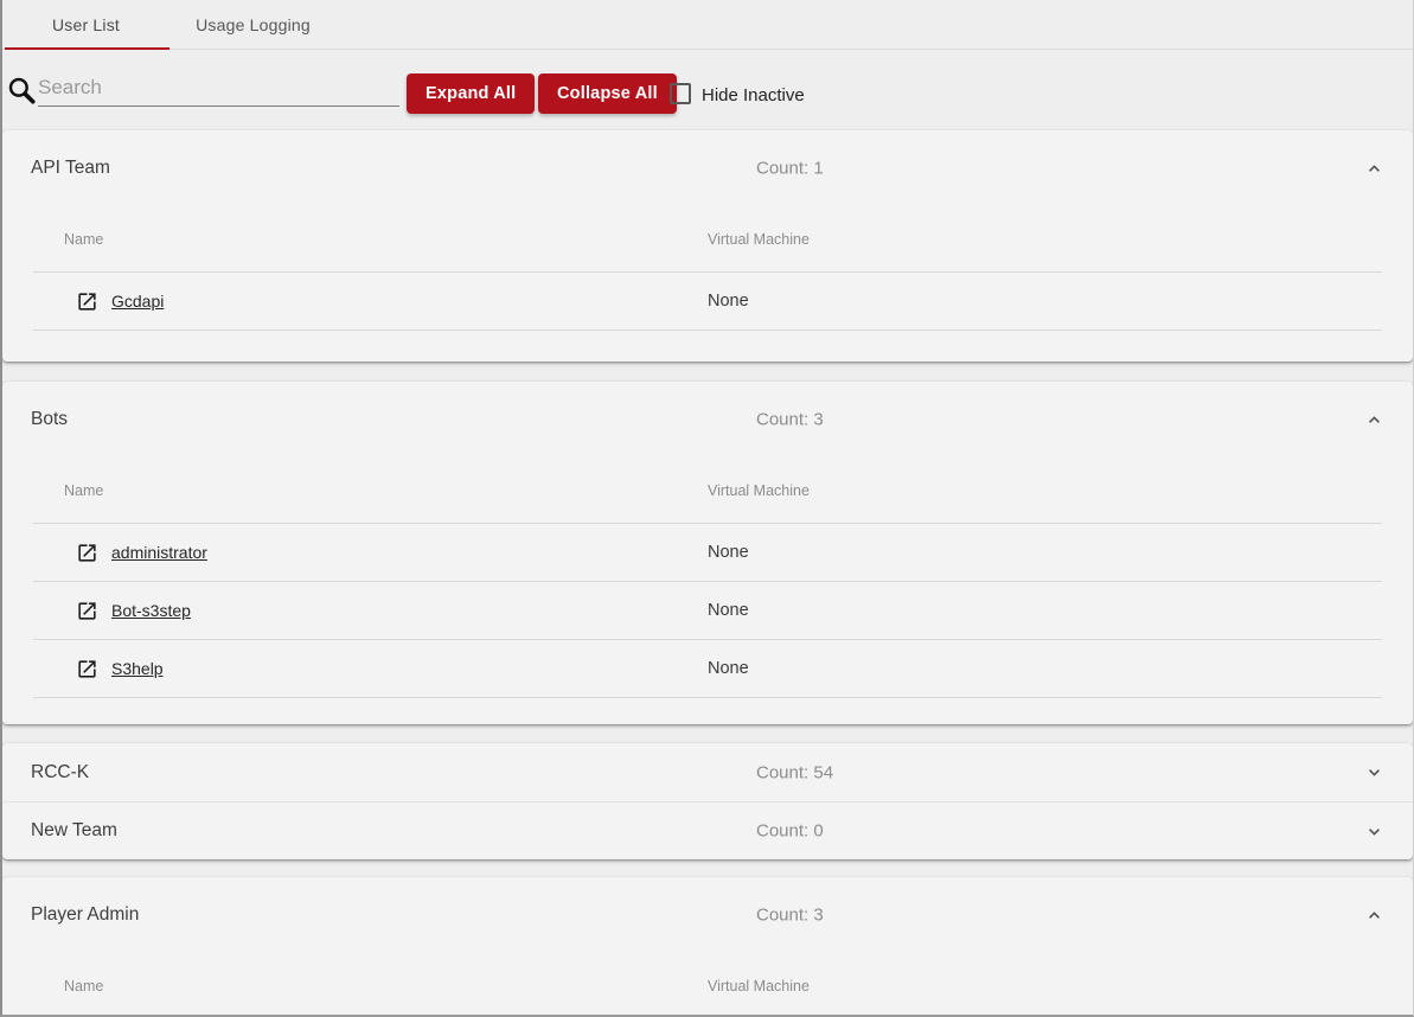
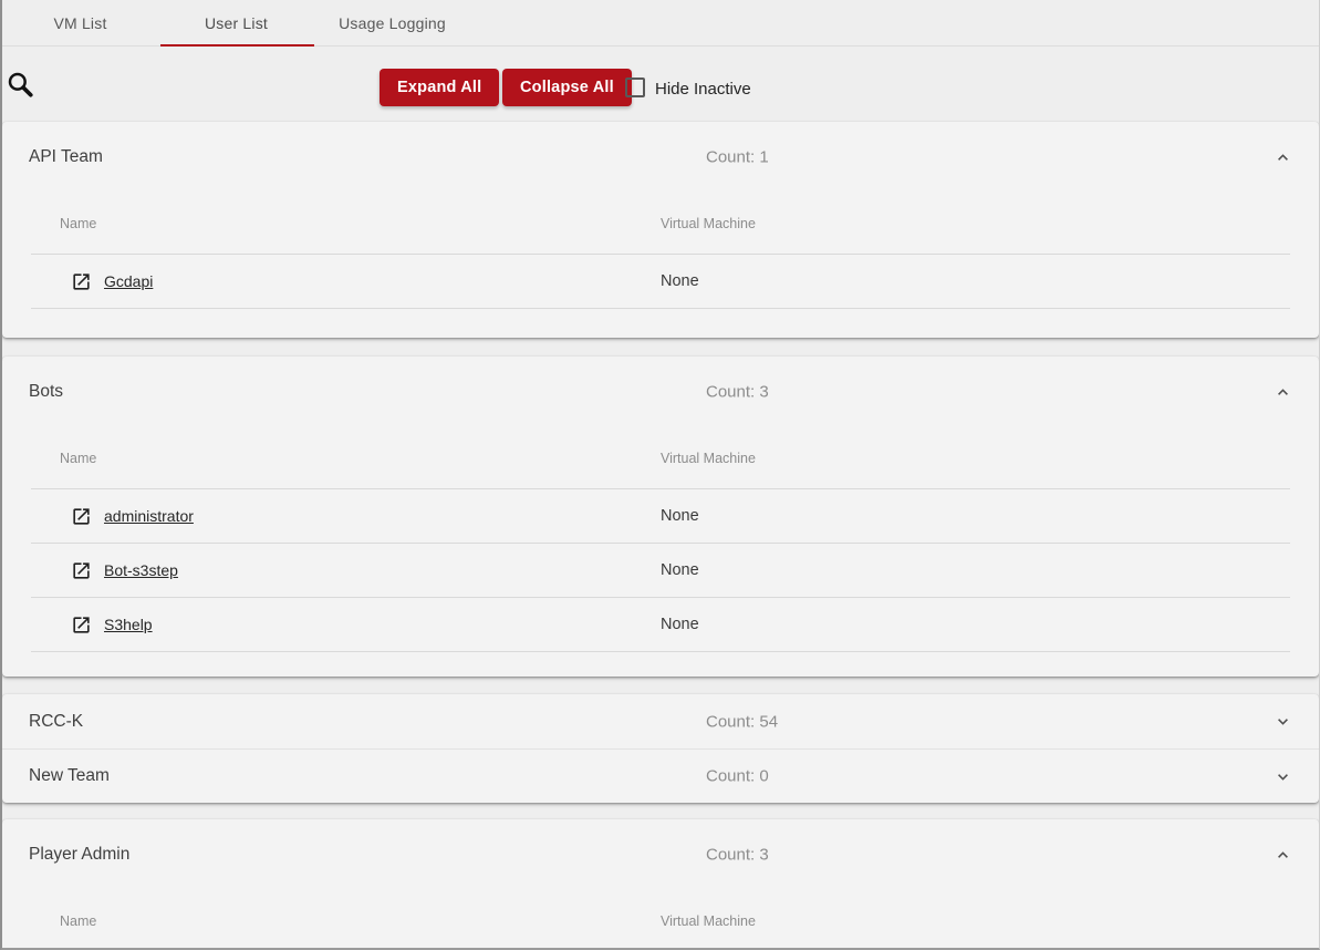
+ VM List
  User List
  Usage Logging
- Search
  Expand All
  Collapse All
  Hide Inactive
  API Team
  Count: 1
  Name
  Virtual Machine
  Gcdapi
  None
  Bots
  Count: 3
  Name
  Virtual Machine
  administrator
  None
  Bot-s3step
  None
  S3help
  None
  RCC-K
  Count: 54
  New Team
  Count: 0
  Player Admin
  Count: 3
  Name
  Virtual Machine
